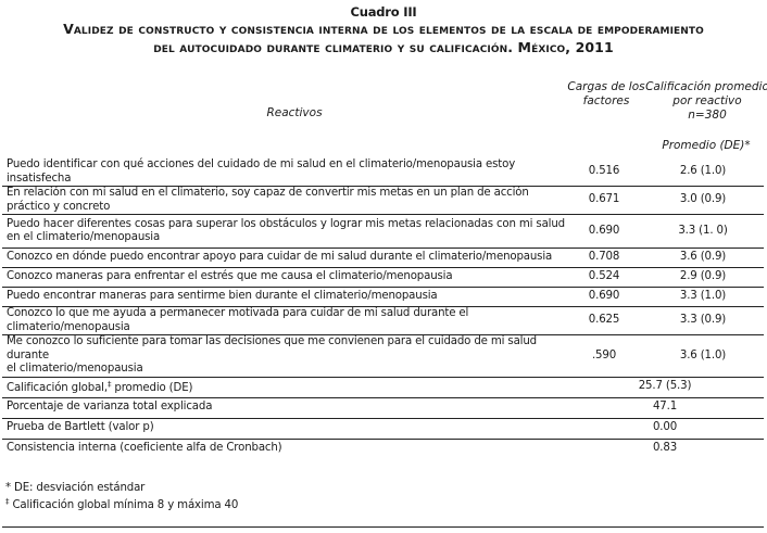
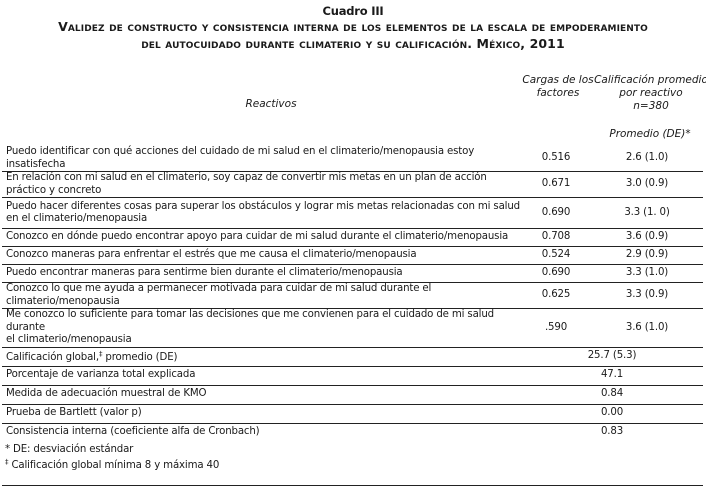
  Cuadro III
  Validez de constructo y consistencia interna de los elementos de la escala de empoderamiento
  del autocuidado durante climaterio y su calificación. México, 2011
  Reactivos
  Cargas de los factores
  Calificación promedio por reactivo
  n=380
  Promedio (DE)*
  Puedo identificar con qué acciones del cuidado de mi salud en el climaterio/menopausia estoy insatisfecha	0.516	2.6 (1.0)
  En relación con mi salud en el climaterio, soy capaz de convertir mis metas en un plan de acción práctico y concreto	0.671	3.0 (0.9)
  Puedo hacer diferentes cosas para superar los obstáculos y lograr mis metas relacionadas con mi salud en el climaterio/menopausia	0.690	3.3 (1. 0)
  Conozco en dónde puedo encontrar apoyo para cuidar de mi salud durante el climaterio/menopausia	0.708	3.6 (0.9)
  Conozco maneras para enfrentar el estrés que me causa el climaterio/menopausia	0.524	2.9 (0.9)
  Puedo encontrar maneras para sentirme bien durante el climaterio/menopausia	0.690	3.3 (1.0)
  Conozco lo que me ayuda a permanecer motivada para cuidar de mi salud durante el climaterio/menopausia	0.625	3.3 (0.9)
  Me conozco lo suficiente para tomar las decisiones que me convienen para el cuidado de mi salud durante el climaterio/menopausia	.590	3.6 (1.0)
  Calificación global,‡ promedio (DE)	25.7 (5.3)
  Porcentaje de varianza total explicada	47.1
+ Medida de adecuación muestral de KMO	0.84
  Prueba de Bartlett (valor p)	0.00
  Consistencia interna (coeficiente alfa de Cronbach)	0.83
  * DE: desviación estándar
  ‡ Calificación global mínima 8 y máxima 40
